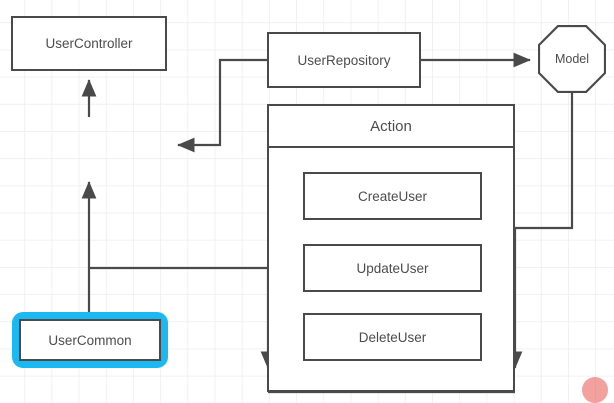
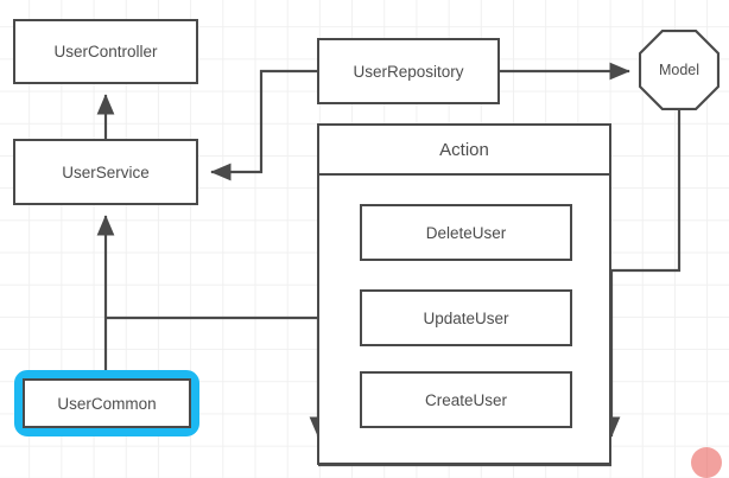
  Action
- CreateUser
+ DeleteUser
  UpdateUser
- DeleteUser
+ CreateUser
  UserController
+ UserService
  UserRepository
  UserCommon
  Model
